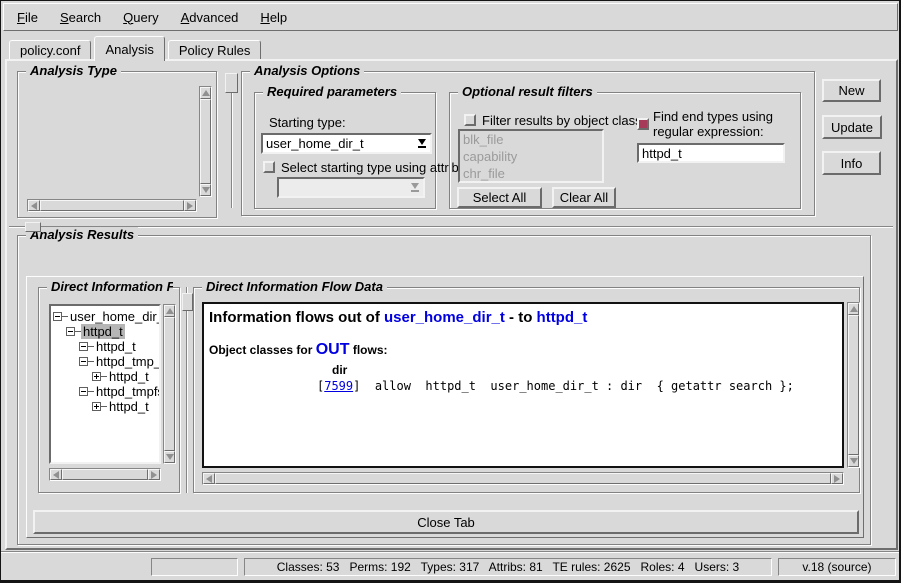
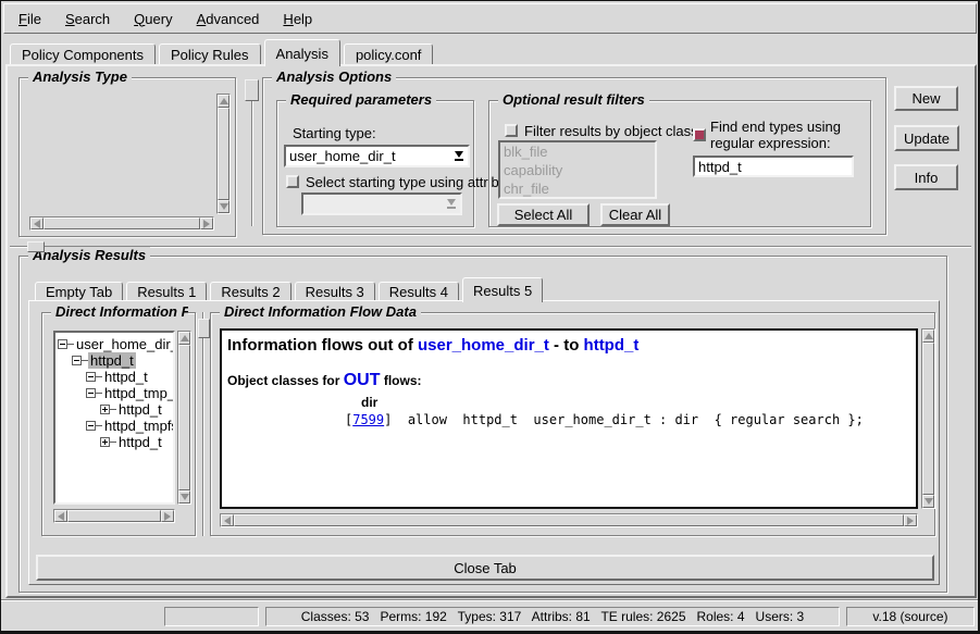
  File
  Search
  Query
  Advanced
  Help
+ Policy Components
- policy.conf
+ Policy Rules
  Analysis
- Policy Rules
+ policy.conf
  Analysis Type
  Analysis Options
  Required parameters
  Starting type:
  user_home_dir_t
  Select starting type using attrib
  Optional result filters
  Filter results by object clas
  blk_file
  capability
  chr_file
  Select All
  Clear All
  Find end types using regular expression:
  httpd_t
  New
  Update
  Info
  Analysis Results
+ Empty Tab
+ Results 1
+ Results 2
+ Results 3
+ Results 4
+ Results 5
  Direct Information F
  user_home_dir
  httpd_t
  httpd_t
  httpd_tmp_
  httpd_t
  httpd_tmpf
  httpd_t
  Direct Information Flow Data
  Information flows out of user_home_dir_t - to httpd_t
  Object classes for OUT flows:
  dir
- [7599] allow httpd_t user_home_dir_t : dir { getattr search };
+ [7599] allow httpd_t user_home_dir_t : dir { regular search };
  Close Tab
  Classes: 53 Perms: 192 Types: 317 Attribs: 81 TE rules: 2625 Roles: 4 Users: 3
  v.18 (source)
